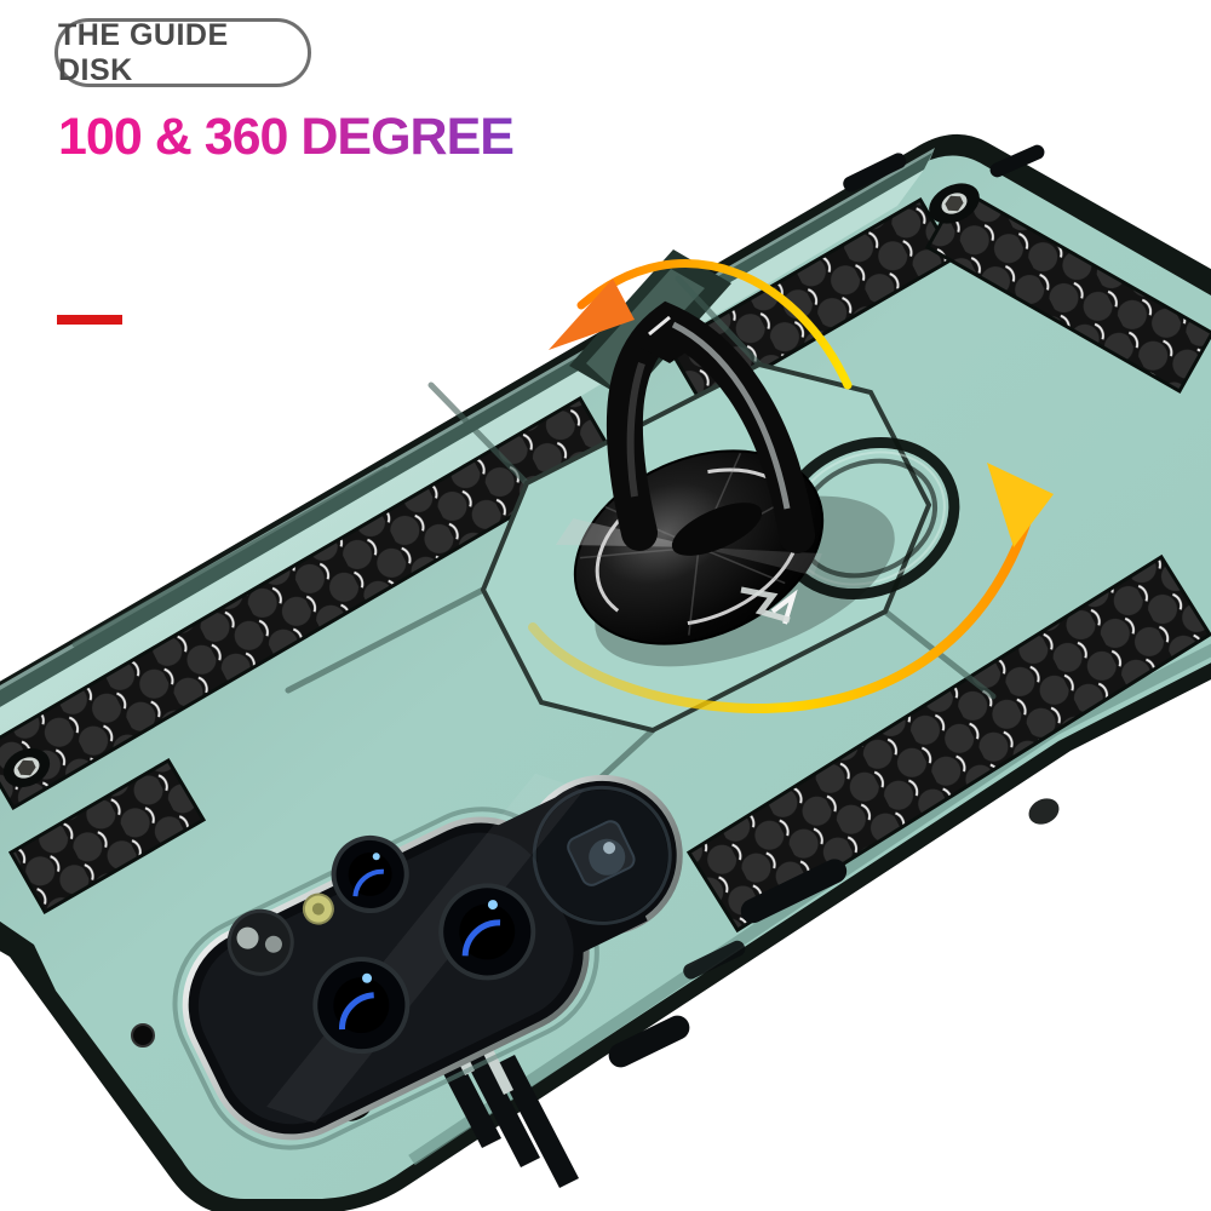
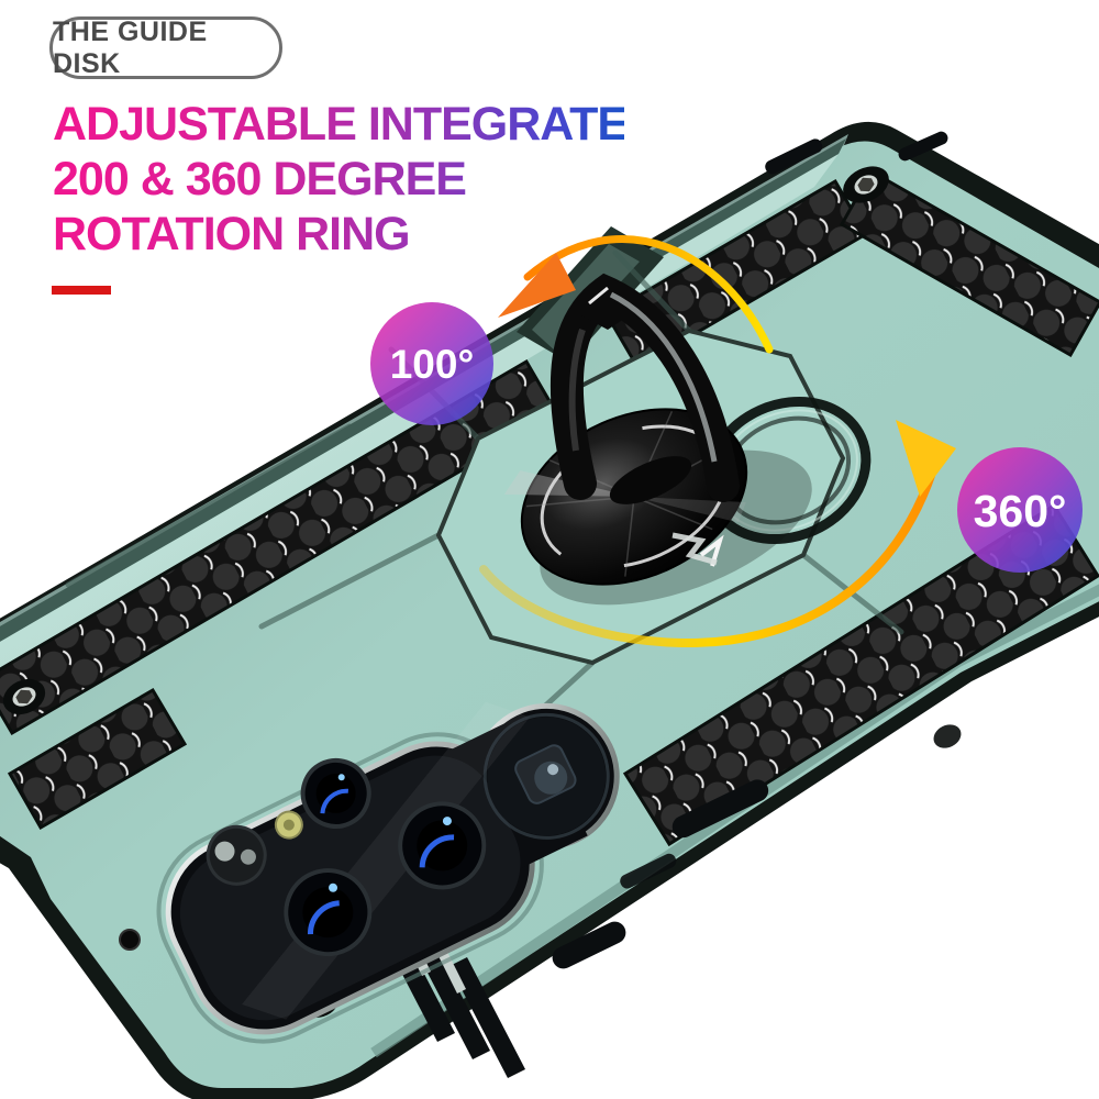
+ 100°
+ 360°
  THE GUIDE DISK
+ ADJUSTABLE INTEGRATED
- 100 & 360 DEGREE
+ 200 & 360 DEGREE
+ ROTATION RING
